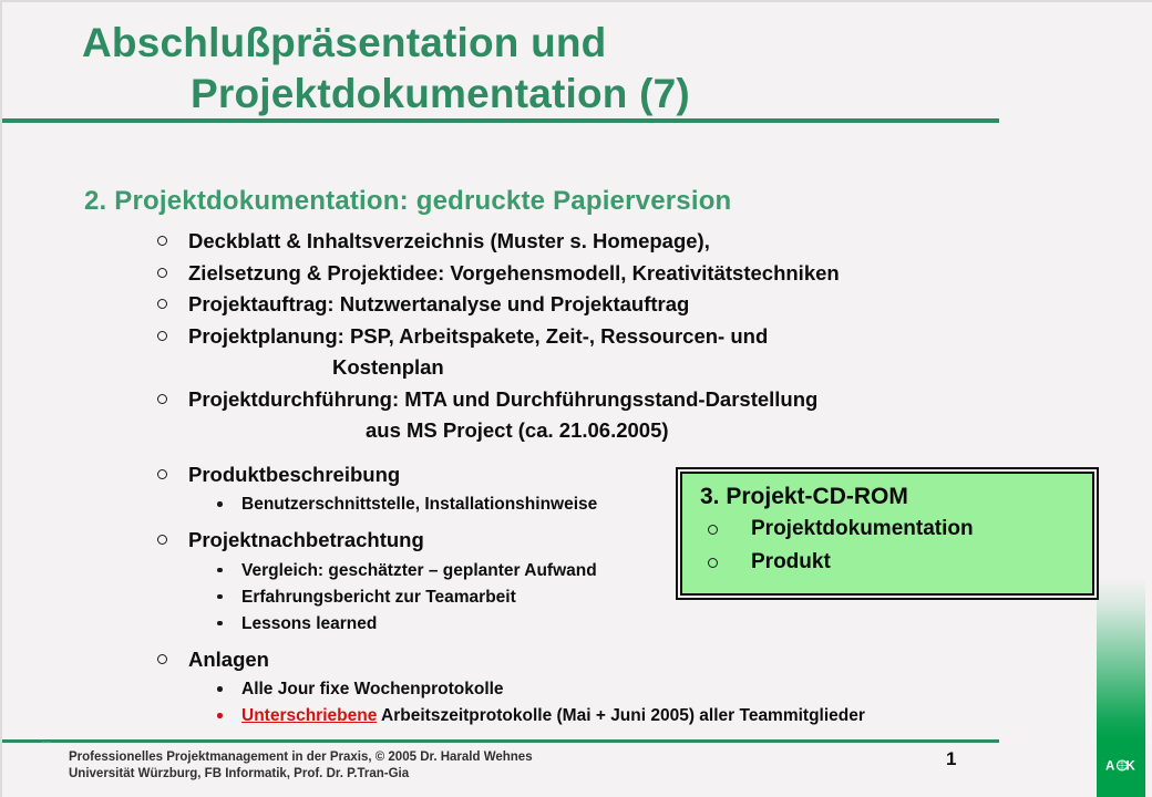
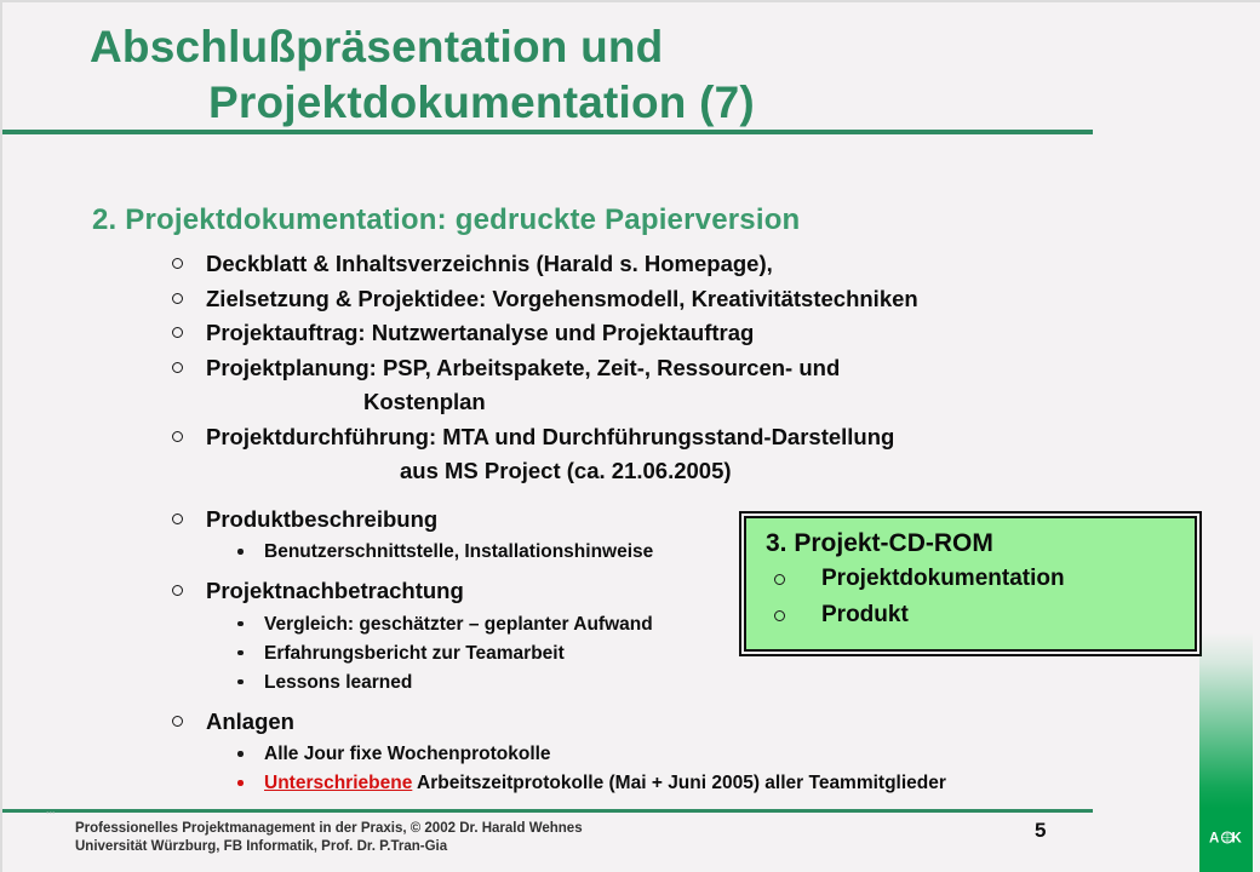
  Abschlußpräsentation und
  Projektdokumentation (7)
  2. Projektdokumentation: gedruckte Papierversion
- Deckblatt & Inhaltsverzeichnis (Muster s. Homepage),
+ Deckblatt & Inhaltsverzeichnis (Harald s. Homepage),
  Zielsetzung & Projektidee: Vorgehensmodell, Kreativitätstechniken
  Projektauftrag: Nutzwertanalyse und Projektauftrag
  Projektplanung: PSP, Arbeitspakete, Zeit-, Ressourcen- und
  Kostenplan
  Projektdurchführung: MTA und Durchführungsstand-Darstellung
  aus MS Project (ca. 21.06.2005)
  Produktbeschreibung
  Benutzerschnittstelle, Installationshinweise
  Projektnachbetrachtung
  Vergleich: geschätzter – geplanter Aufwand
  Erfahrungsbericht zur Teamarbeit
  Lessons learned
  Anlagen
  Alle Jour fixe Wochenprotokolle
  Unterschriebene Arbeitszeitprotokolle (Mai + Juni 2005) aller Teammitglieder
  3. Projekt-CD-ROM
  Projektdokumentation
  Produkt
  A
  K
  ...
- Professionelles Projektmanagement in der Praxis, © 2005 Dr. Harald Wehnes
+ Professionelles Projektmanagement in der Praxis, © 2002 Dr. Harald Wehnes
  Universität Würzburg, FB Informatik, Prof. Dr. P.Tran-Gia
- 1
+ 5
